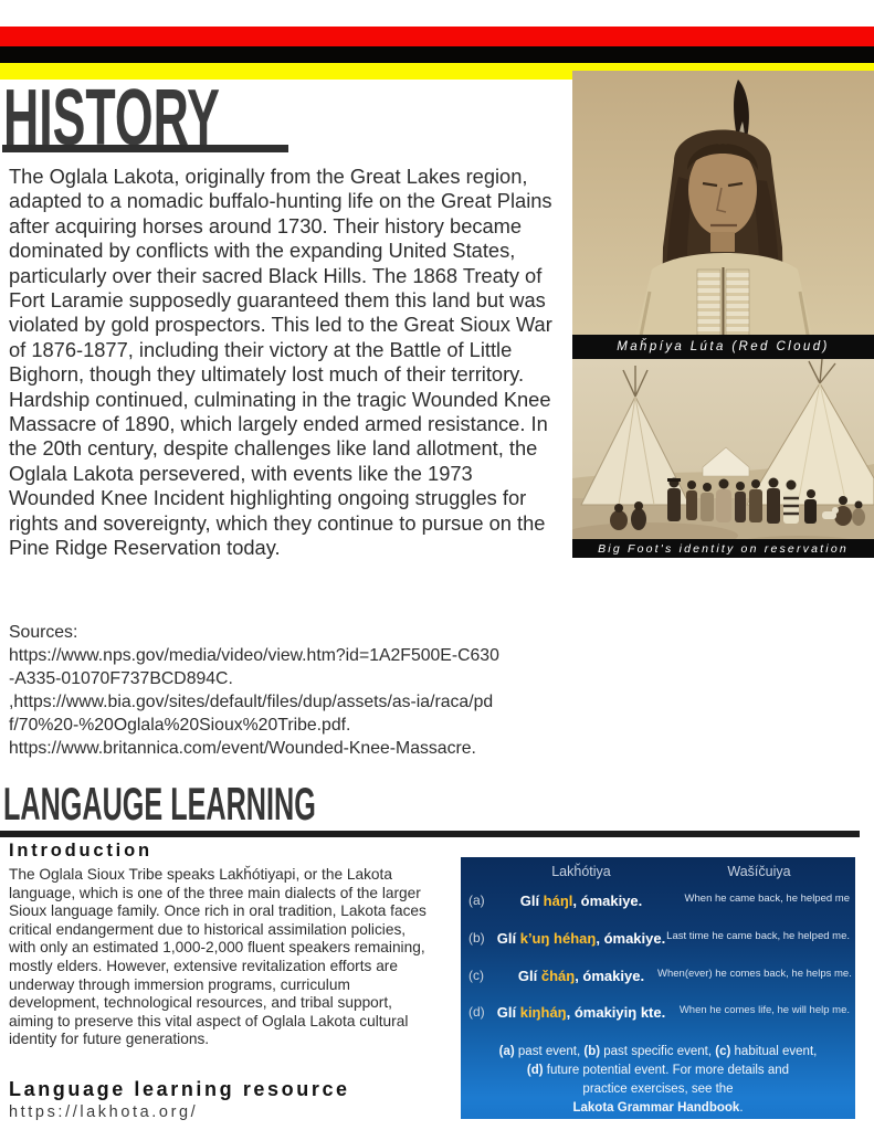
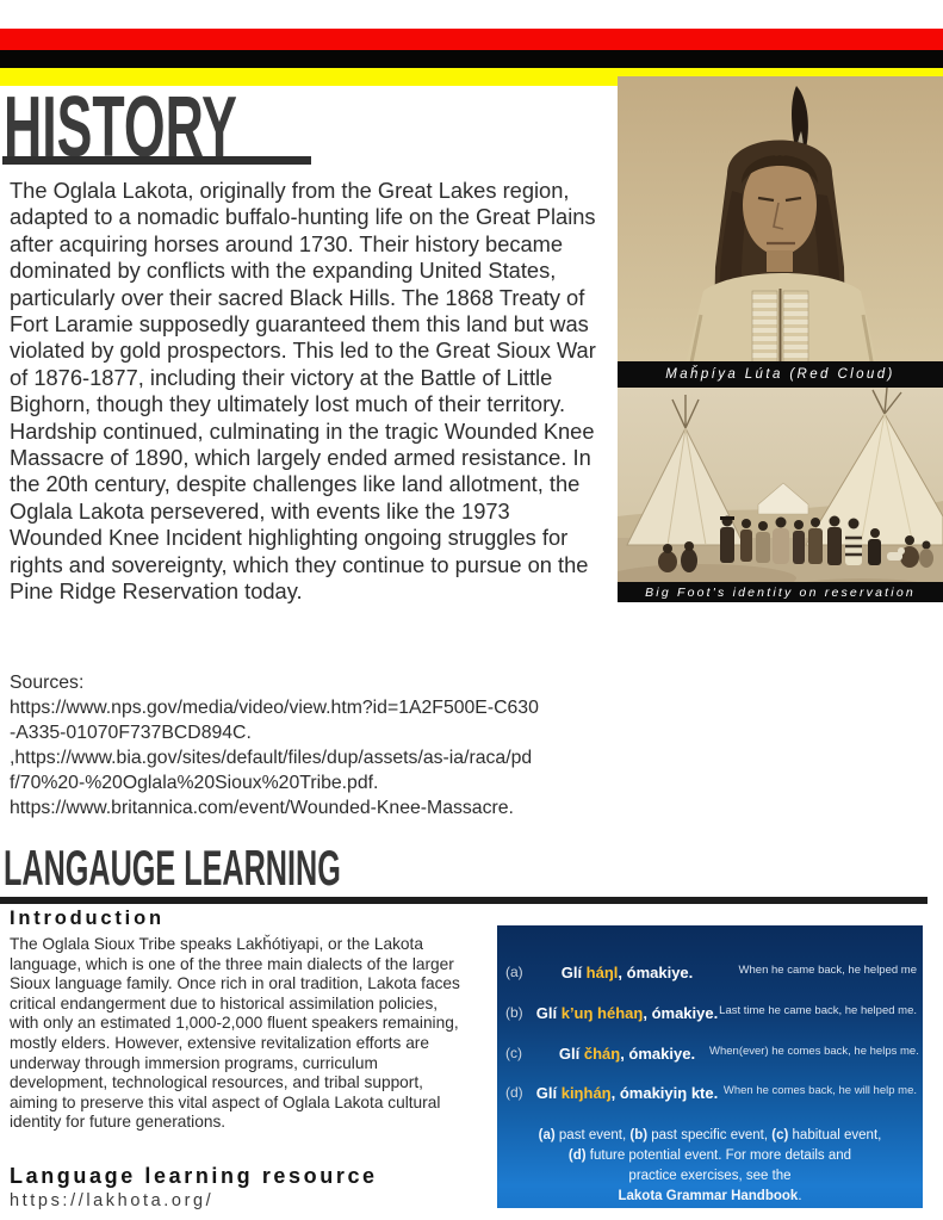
  HISTORY
  The Oglala Lakota, originally from the Great Lakes region, adapted to a nomadic buffalo-hunting life on the Great Plains after acquiring horses around 1730. Their history became dominated by conflicts with the expanding United States, particularly over their sacred Black Hills. The 1868 Treaty of Fort Laramie supposedly guaranteed them this land but was violated by gold prospectors. This led to the Great Sioux War of 1876-1877, including their victory at the Battle of Little Bighorn, though they ultimately lost much of their territory. Hardship continued, culminating in the tragic Wounded Knee Massacre of 1890, which largely ended armed resistance. In the 20th century, despite challenges like land allotment, the Oglala Lakota persevered, with events like the 1973 Wounded Knee Incident highlighting ongoing struggles for rights and sovereignty, which they continue to pursue on the Pine Ridge Reservation today.
  Sources:
  https://www.nps.gov/media/video/view.htm?id=1A2F500E-C630-A335-01070F737BCD894C.
  ,https://www.bia.gov/sites/default/files/dup/assets/as-ia/raca/pdf/70%20-%20Oglala%20Sioux%20Tribe.pdf.
  https://www.britannica.com/event/Wounded-Knee-Massacre.
  Maȟpíya Lúta (Red Cloud)
  Big Foot's identity on reservation
  LANGAUGE LEARNING
  Introduction
  The Oglala Sioux Tribe speaks Lakȟótiyapi, or the Lakota language, which is one of the three main dialects of the larger Sioux language family. Once rich in oral tradition, Lakota faces critical endangerment due to historical assimilation policies, with only an estimated 1,000-2,000 fluent speakers remaining, mostly elders. However, extensive revitalization efforts are underway through immersion programs, curriculum development, technological resources, and tribal support, aiming to preserve this vital aspect of Oglala Lakota cultural identity for future generations.
  Language learning resource
  https://lakhota.org/
- Lakȟótiya
- Wašíčuiya
  (a)
  Glí háŋl, ómakiye.
  When he came back, he helped me
  (b)
  Glí k’uŋ héhaŋ, ómakiye.
  Last time he came back, he helped me.
  (c)
  Glí čháŋ, ómakiye.
  When(ever) he comes back, he helps me.
  (d)
  Glí kiŋháŋ, ómakiyiŋ kte.
- When he comes life, he will help me.
+ When he comes back, he will help me.
  (a)
  past event,
  (b)
  past specific event,
  (c)
  habitual event,
  (d)
  future potential event. For more details and
  practice exercises, see the
  Lakota Grammar Handbook
  .
